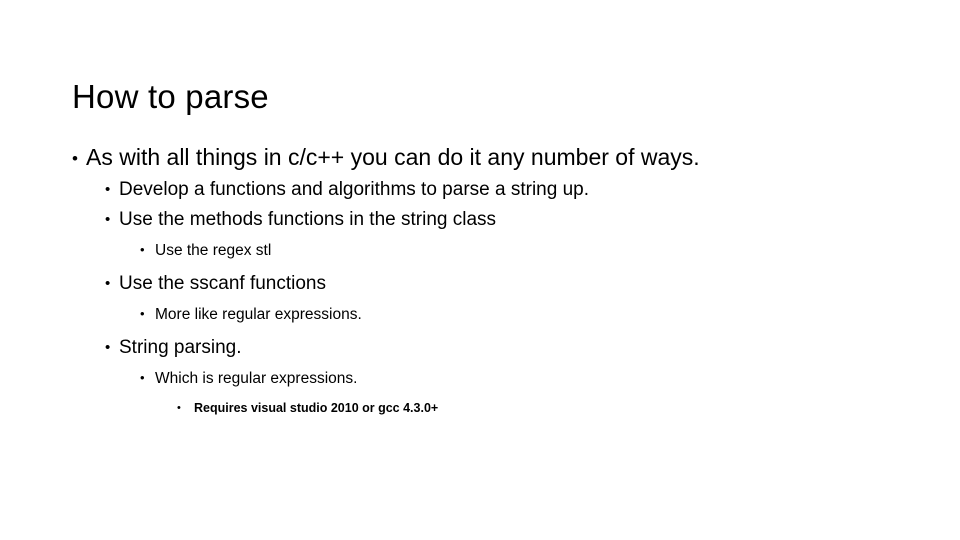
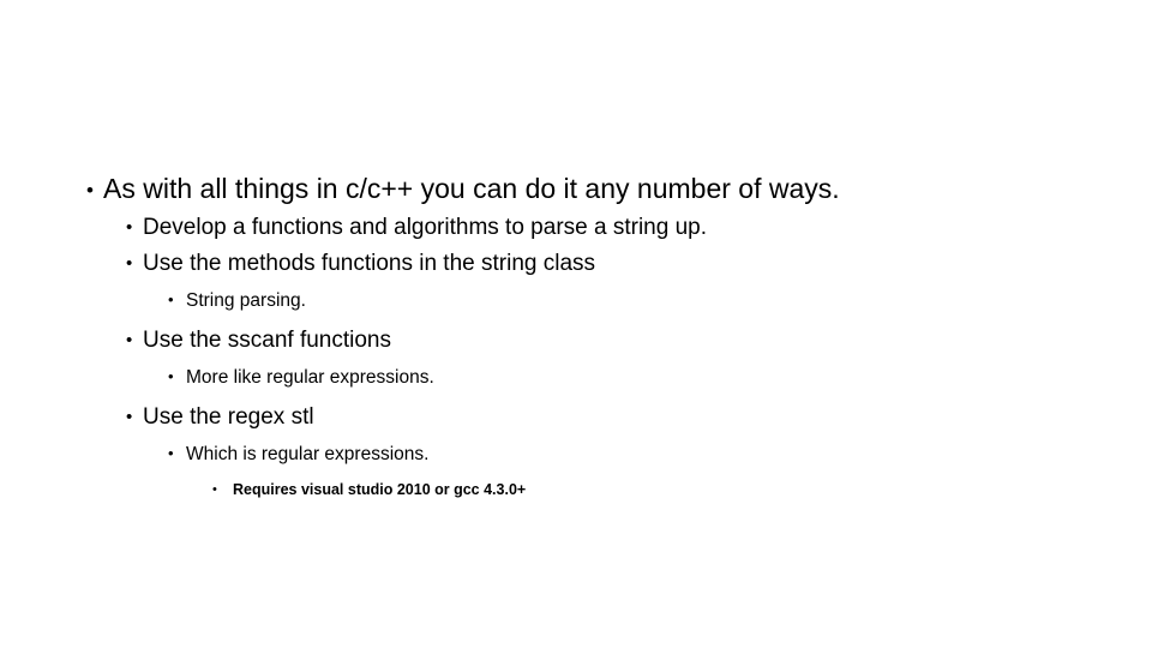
- How to parse
  •
  As with all things in c/c++ you can do it any number of ways.
  •
  Develop a functions and algorithms to parse a string up.
  •
  Use the methods functions in the string class
  •
- Use the regex stl
+ String parsing.
  •
  Use the sscanf functions
  •
  More like regular expressions.
  •
- String parsing.
+ Use the regex stl
  •
  Which is regular expressions.
  •
  Requires visual studio 2010 or gcc 4.3.0+
